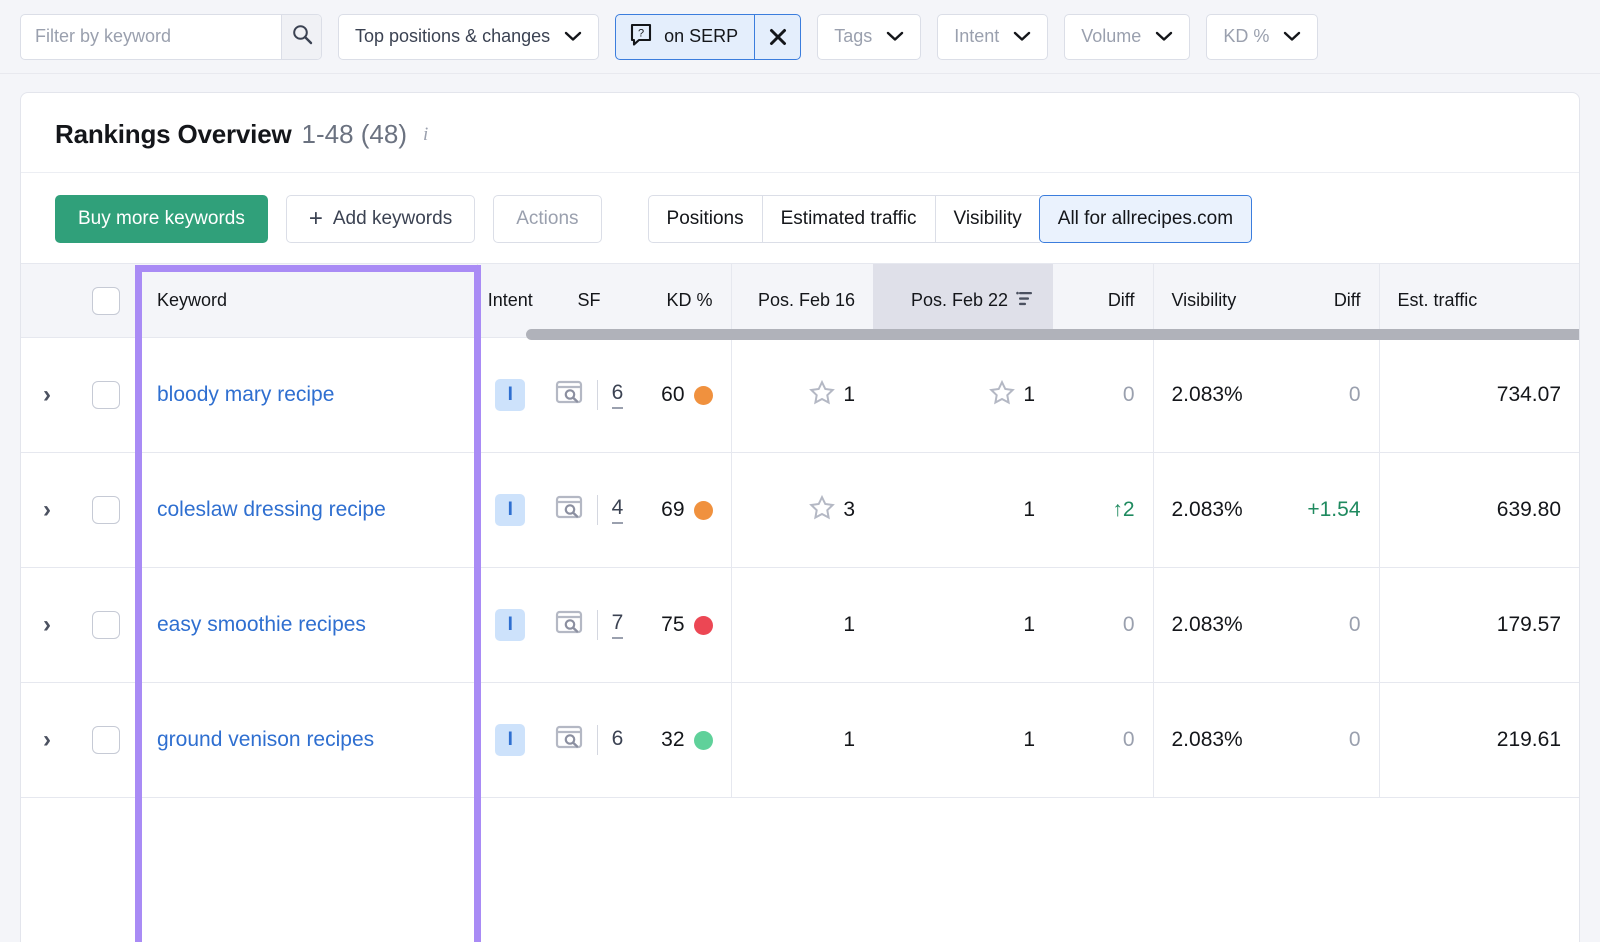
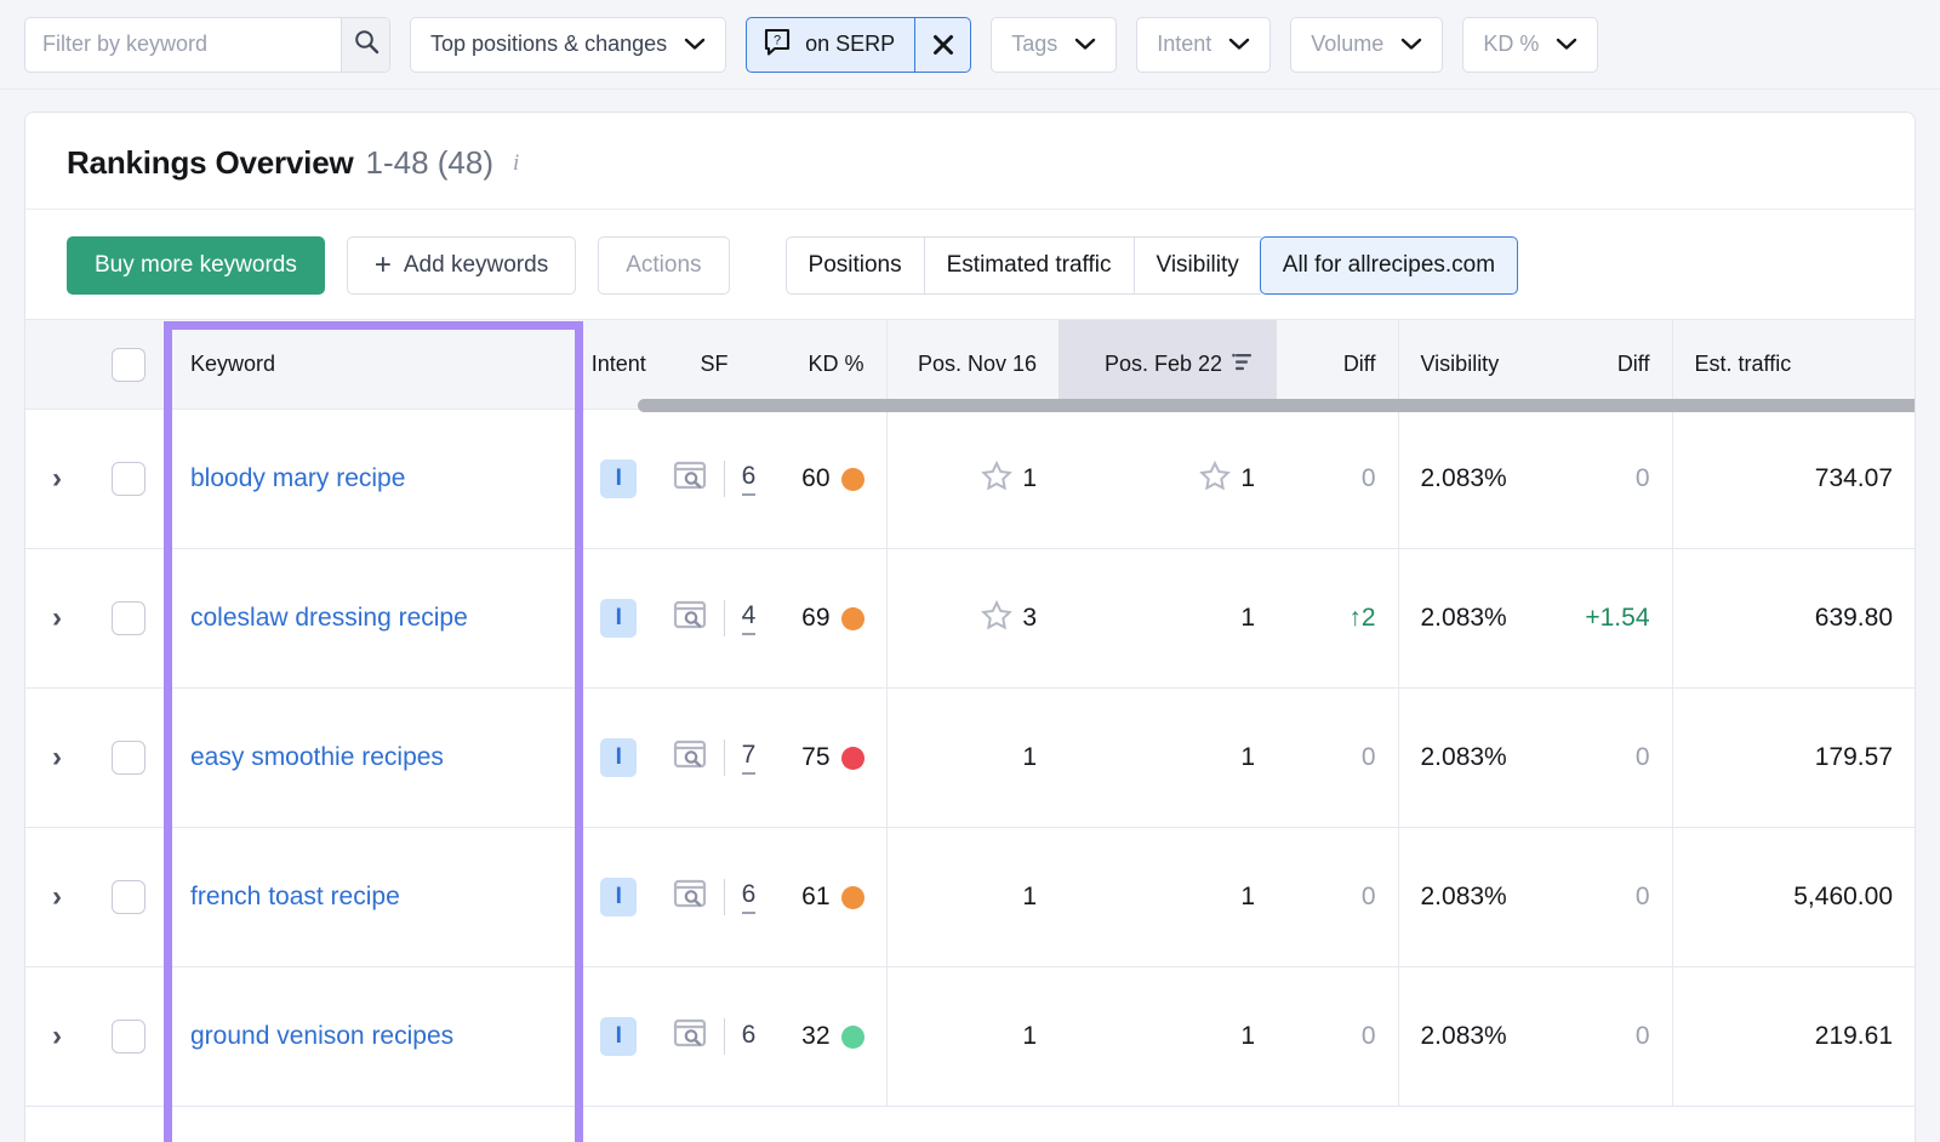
  Filter by keyword
  Top positions & changes
  ?
  on SERP
  Tags
  Intent
  Volume
  KD %
  Rankings Overview
  1-48 (48)
  i
  Buy more keywords
  +
  Add keywords
  Actions
  Positions
  Estimated traffic
  Visibility
  All for allrecipes.com
- 		Keyword	Intent	SF	KD %	Pos. Feb 16	Pos. Feb 22	Diff	Visibility	Diff	Est. traffic
+ 		Keyword	Intent	SF	KD %	Pos. Nov 16	Pos. Feb 22	Diff	Visibility	Diff	Est. traffic
  ›		bloody mary recipe	I	6	60	1	1	0	2.083%	0	734.07
  ›		coleslaw dressing recipe	I	4	69	3	1	↑2	2.083%	+1.54	639.80
  ›		easy smoothie recipes	I	7	75	1	1	0	2.083%	0	179.57
+ ›		french toast recipe	I	6	61	1	1	0	2.083%	0	5,460.00
  ›		ground venison recipes	I	6	32	1	1	0	2.083%	0	219.61
